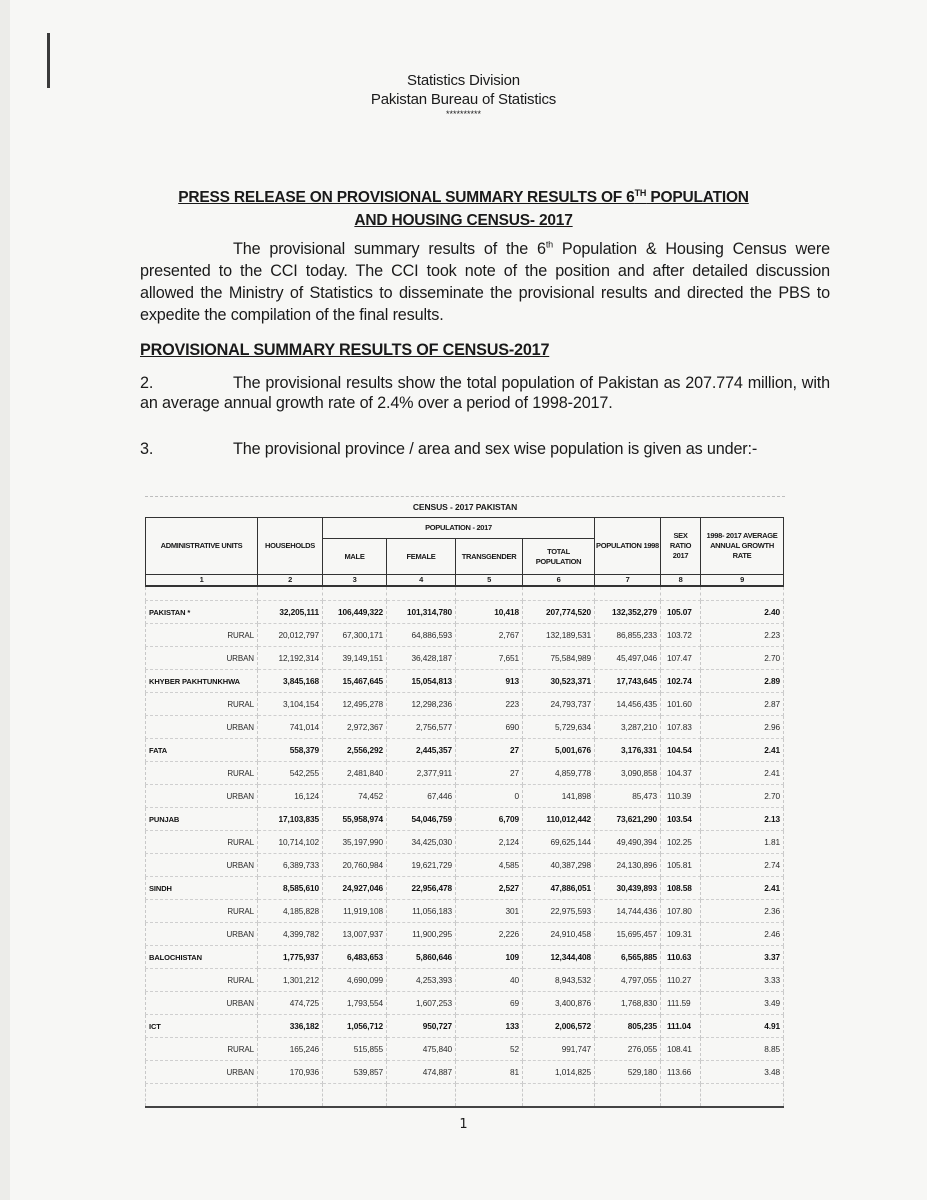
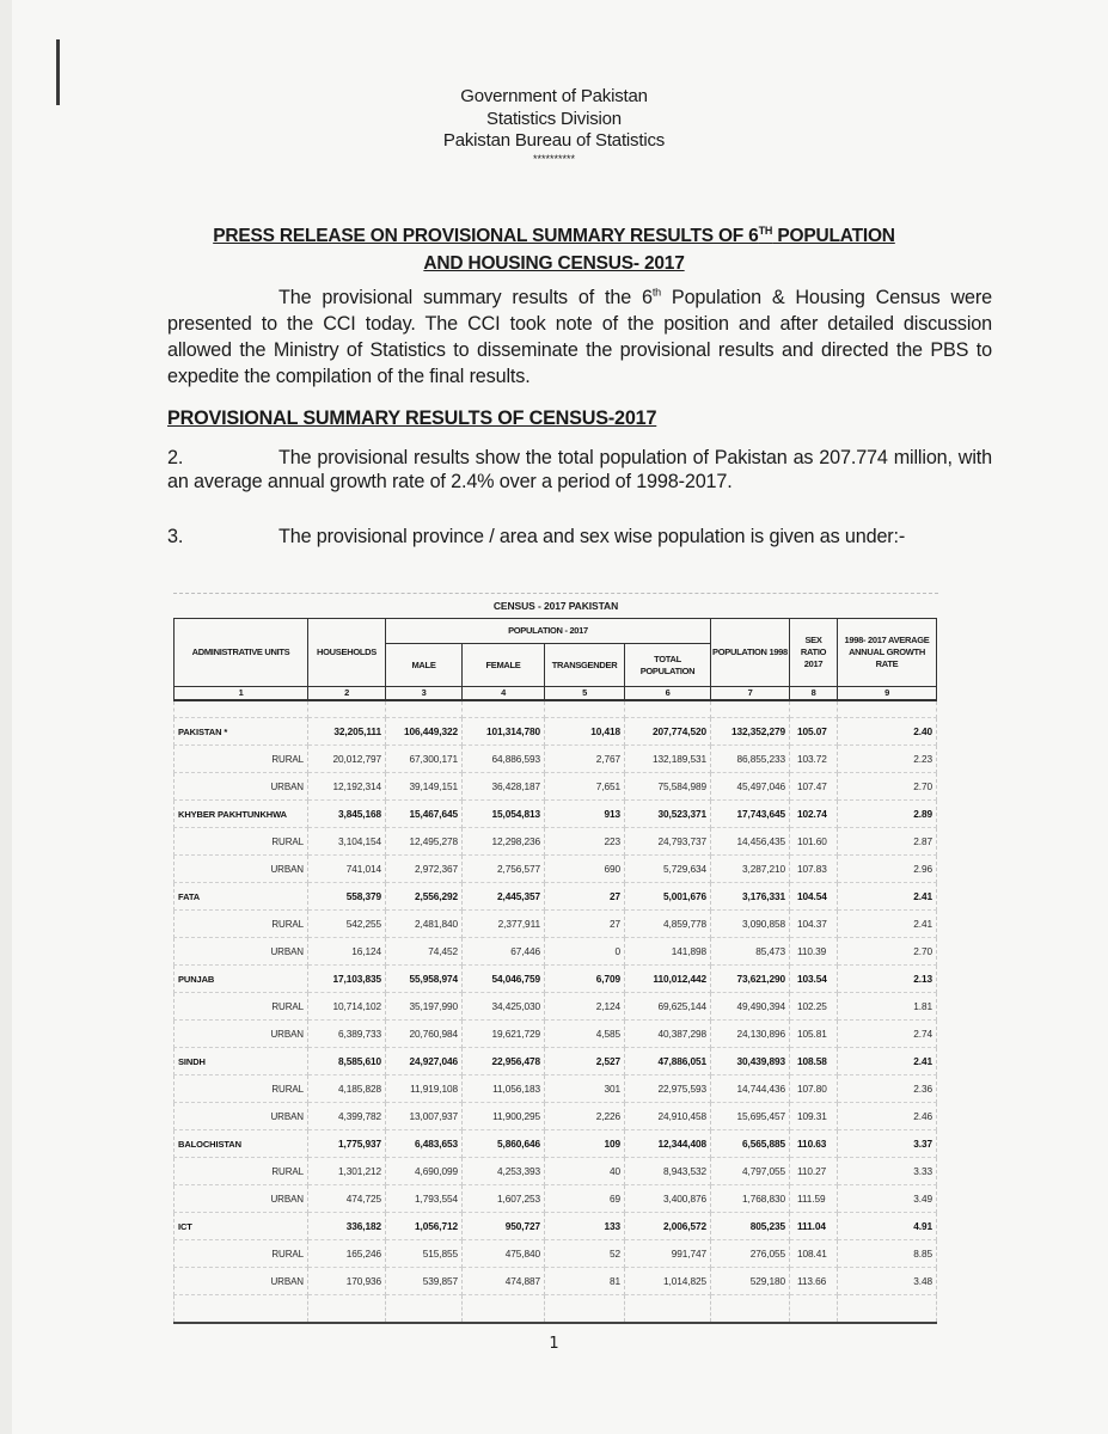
+ Government of Pakistan
  Statistics Division
  Pakistan Bureau of Statistics
  **********
  PRESS RELEASE ON PROVISIONAL SUMMARY RESULTS OF 6TH POPULATION
  AND HOUSING CENSUS- 2017
  The provisional summary results of the 6th Population & Housing Census were presented to the CCI today. The CCI took note of the position and after detailed discussion allowed the Ministry of Statistics to disseminate the provisional results and directed the PBS to expedite the compilation of the final results.
  PROVISIONAL SUMMARY RESULTS OF CENSUS-2017
  2. The provisional results show the total population of Pakistan as 207.774 million, with an average annual growth rate of 2.4% over a period of 1998-2017.
  3. The provisional province / area and sex wise population is given as under:-
  CENSUS - 2017 PAKISTAN
  ADMINISTRATIVE UNITS	HOUSEHOLDS	POPULATION - 2017	POPULATION 1998	SEX RATIO 2017	1998- 2017 AVERAGE ANNUAL GROWTH RATE
  MALE	FEMALE	TRANSGENDER	TOTAL POPULATION
  1	2	3	4	5	6	7	8	9
  PAKISTAN *	32,205,111	106,449,322	101,314,780	10,418	207,774,520	132,352,279	105.07	2.40
  RURAL	20,012,797	67,300,171	64,886,593	2,767	132,189,531	86,855,233	103.72	2.23
  URBAN	12,192,314	39,149,151	36,428,187	7,651	75,584,989	45,497,046	107.47	2.70
  KHYBER PAKHTUNKHWA	3,845,168	15,467,645	15,054,813	913	30,523,371	17,743,645	102.74	2.89
  RURAL	3,104,154	12,495,278	12,298,236	223	24,793,737	14,456,435	101.60	2.87
  URBAN	741,014	2,972,367	2,756,577	690	5,729,634	3,287,210	107.83	2.96
  FATA	558,379	2,556,292	2,445,357	27	5,001,676	3,176,331	104.54	2.41
  RURAL	542,255	2,481,840	2,377,911	27	4,859,778	3,090,858	104.37	2.41
  URBAN	16,124	74,452	67,446	0	141,898	85,473	110.39	2.70
  PUNJAB	17,103,835	55,958,974	54,046,759	6,709	110,012,442	73,621,290	103.54	2.13
  RURAL	10,714,102	35,197,990	34,425,030	2,124	69,625,144	49,490,394	102.25	1.81
  URBAN	6,389,733	20,760,984	19,621,729	4,585	40,387,298	24,130,896	105.81	2.74
  SINDH	8,585,610	24,927,046	22,956,478	2,527	47,886,051	30,439,893	108.58	2.41
  RURAL	4,185,828	11,919,108	11,056,183	301	22,975,593	14,744,436	107.80	2.36
  URBAN	4,399,782	13,007,937	11,900,295	2,226	24,910,458	15,695,457	109.31	2.46
  BALOCHISTAN	1,775,937	6,483,653	5,860,646	109	12,344,408	6,565,885	110.63	3.37
  RURAL	1,301,212	4,690,099	4,253,393	40	8,943,532	4,797,055	110.27	3.33
  URBAN	474,725	1,793,554	1,607,253	69	3,400,876	1,768,830	111.59	3.49
  ICT	336,182	1,056,712	950,727	133	2,006,572	805,235	111.04	4.91
  RURAL	165,246	515,855	475,840	52	991,747	276,055	108.41	8.85
  URBAN	170,936	539,857	474,887	81	1,014,825	529,180	113.66	3.48
  1
